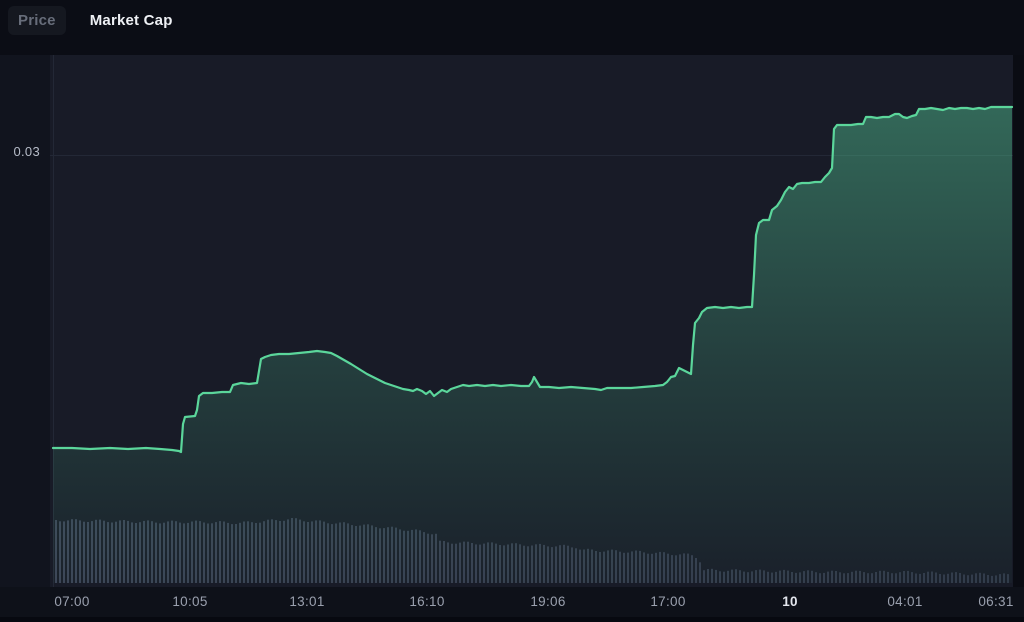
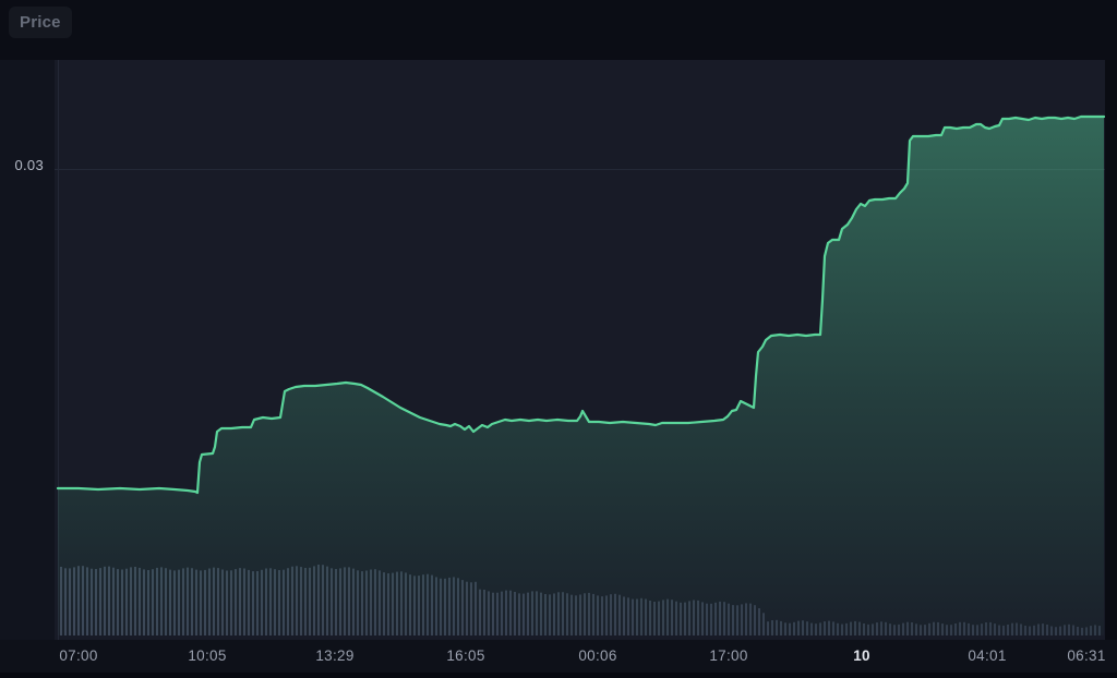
  Price
- Market Cap
  0.03
  07:00
  10:05
- 13:01
+ 13:29
- 16:10
+ 16:05
- 19:06
+ 00:06
  17:00
  10
  04:01
  06:31
